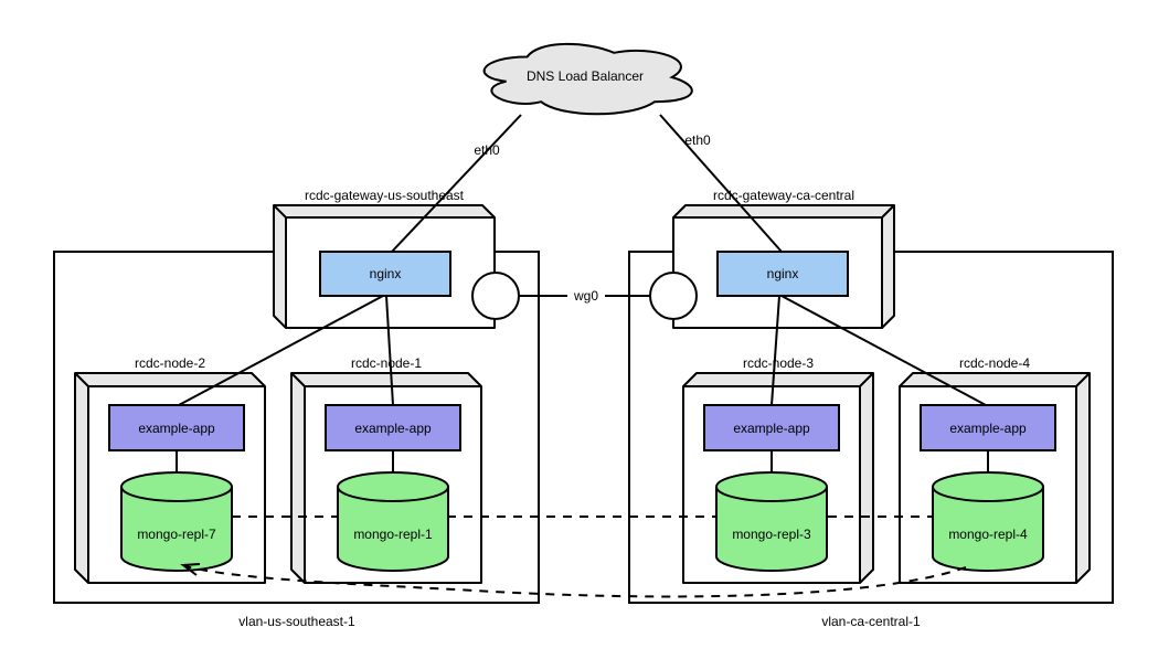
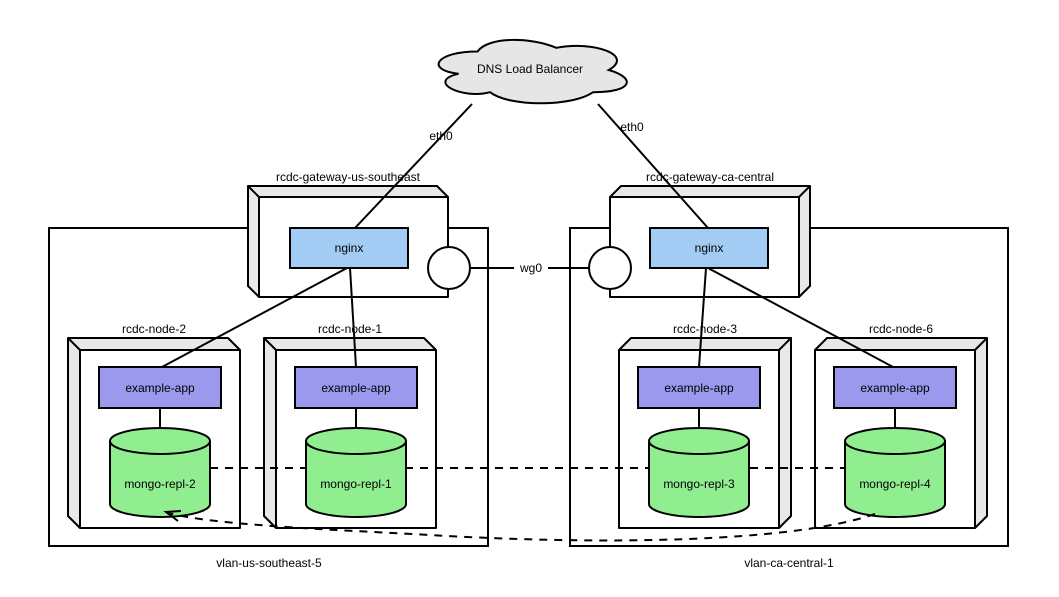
  wg0
  DNS Load Balancer
  eth0
  eth0
  rcdc-gateway-us-southeast
  rcdc-gateway-ca-central
  nginx
  nginx
  rcdc-node-2
  rcdc-node-1
  rcdc-node-3
- rcdc-node-4
+ rcdc-node-6
  example-app
  example-app
  example-app
  example-app
- mongo-repl-7
+ mongo-repl-2
  mongo-repl-1
  mongo-repl-3
  mongo-repl-4
- vlan-us-southeast-1
+ vlan-us-southeast-5
  vlan-ca-central-1
